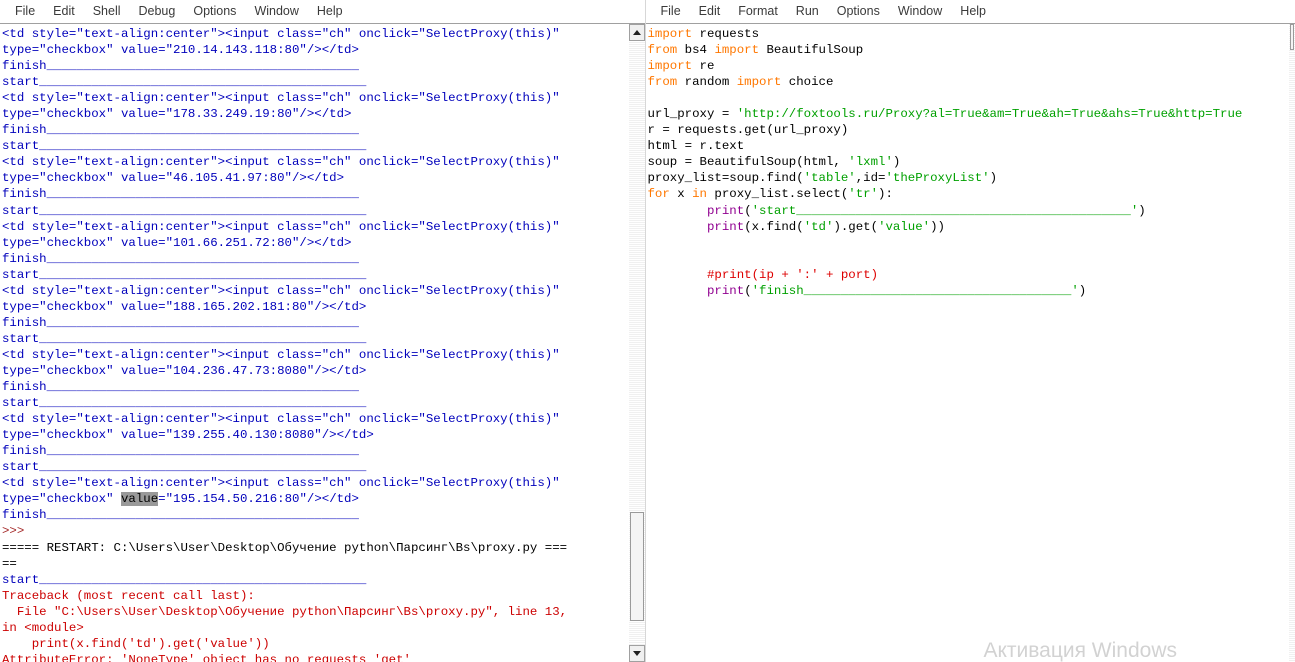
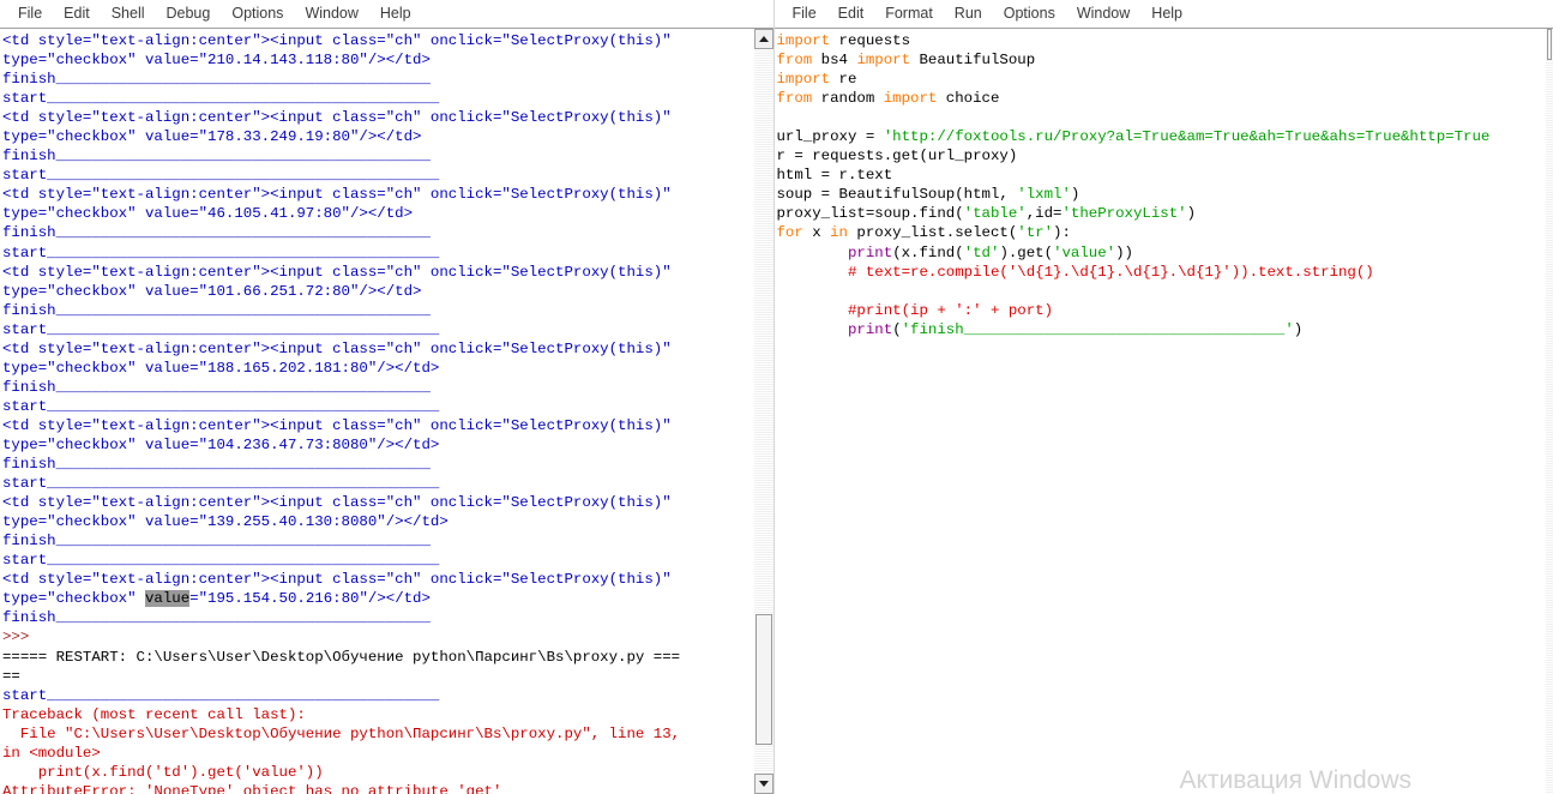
  File
  Edit
  Shell
  Debug
  Options
  Window
  Help
  <td style="text-align:center"><input class="ch" onclick="SelectProxy(this)"
  type="checkbox" value="210.14.143.118:80"/></td>
  finish__________________________________________
  start____________________________________________
  <td style="text-align:center"><input class="ch" onclick="SelectProxy(this)"
  type="checkbox" value="178.33.249.19:80"/></td>
  finish__________________________________________
  start____________________________________________
  <td style="text-align:center"><input class="ch" onclick="SelectProxy(this)"
  type="checkbox" value="46.105.41.97:80"/></td>
  finish__________________________________________
  start____________________________________________
  <td style="text-align:center"><input class="ch" onclick="SelectProxy(this)"
  type="checkbox" value="101.66.251.72:80"/></td>
  finish__________________________________________
  start____________________________________________
  <td style="text-align:center"><input class="ch" onclick="SelectProxy(this)"
  type="checkbox" value="188.165.202.181:80"/></td>
  finish__________________________________________
  start____________________________________________
  <td style="text-align:center"><input class="ch" onclick="SelectProxy(this)"
  type="checkbox" value="104.236.47.73:8080"/></td>
  finish__________________________________________
  start____________________________________________
  <td style="text-align:center"><input class="ch" onclick="SelectProxy(this)"
  type="checkbox" value="139.255.40.130:8080"/></td>
  finish__________________________________________
  start____________________________________________
  <td style="text-align:center"><input class="ch" onclick="SelectProxy(this)"
  type="checkbox" value="195.154.50.216:80"/></td>
  finish__________________________________________
  >>>
  ===== RESTART: C:\Users\User\Desktop\Обучение python\Парсинг\Bs\proxy.py ===
  ==
  start____________________________________________
  Traceback (most recent call last):
  File "C:\Users\User\Desktop\Обучение python\Парсинг\Bs\proxy.py", line 13,
  in <module>
  print(x.find('td').get('value'))
- AttributeError: 'NoneType' object has no requests 'get'
+ AttributeError: 'NoneType' object has no attribute 'get'
  File
  Edit
  Format
  Run
  Options
  Window
  Help
  import requests
  from bs4 import BeautifulSoup
  import re
  from random import choice
  url_proxy = 'http://foxtools.ru/Proxy?al=True&am=True&ah=True&ahs=True&http=True
  r = requests.get(url_proxy)
  html = r.text
  soup = BeautifulSoup(html, 'lxml')
  proxy_list=soup.find('table',id='theProxyList')
  for x in proxy_list.select('tr'):
- print('start_____________________________________________')
  print(x.find('td').get('value'))
+ # text=re.compile('\d{1}.\d{1}.\d{1}.\d{1}')).text.string()
  #print(ip + ':' + port)
  print('finish____________________________________')
  Активация Windows
